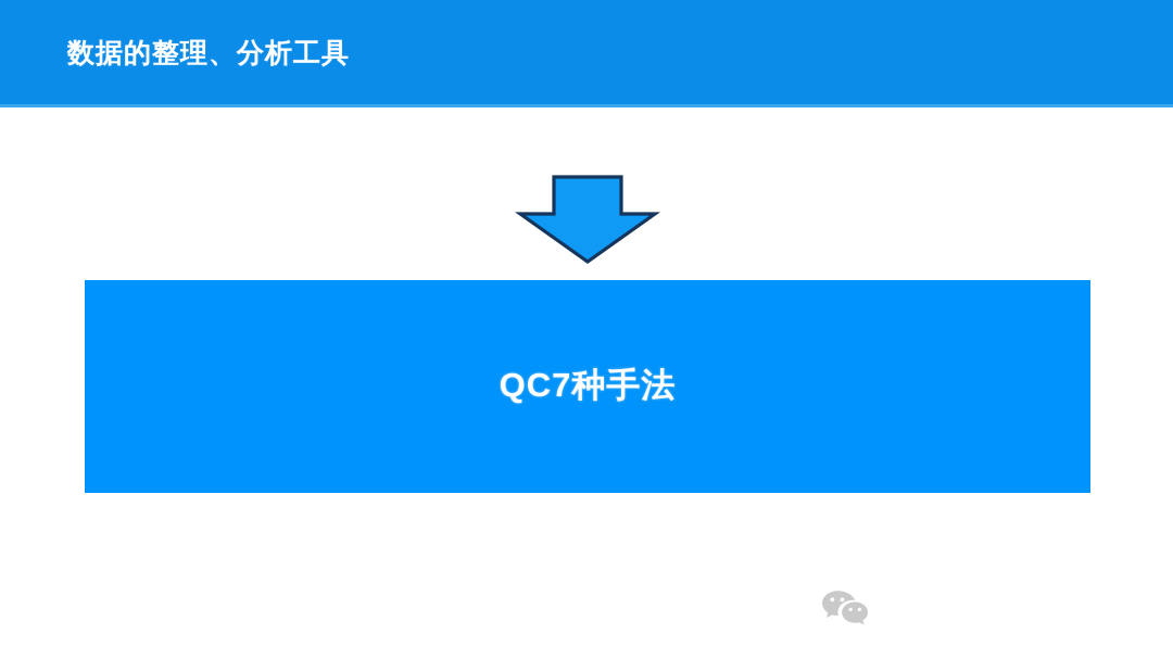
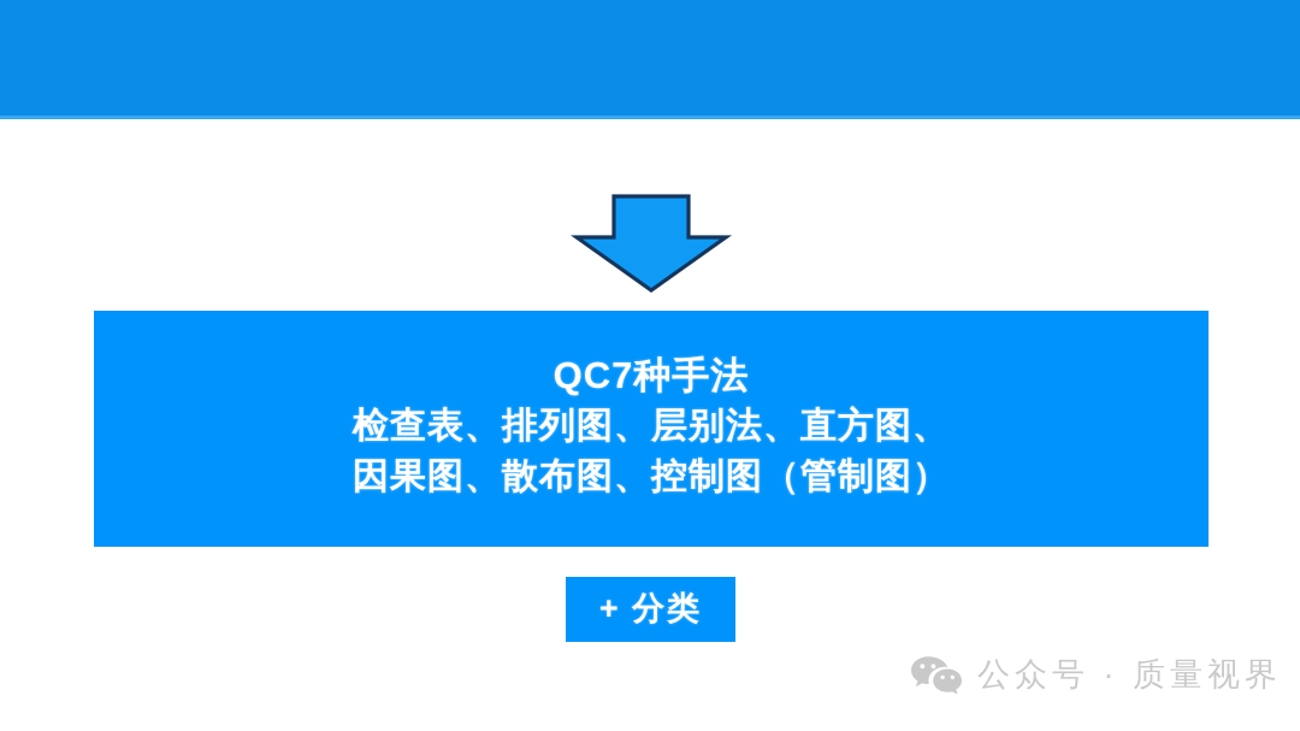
- 数据的整理、分析工具
  QC7种手法
+ 检查表、排列图、层别法、直方图、
+ 因果图、散布图、控制图（管制图）
+ + 分类
+ 公众号 · 质量视界
